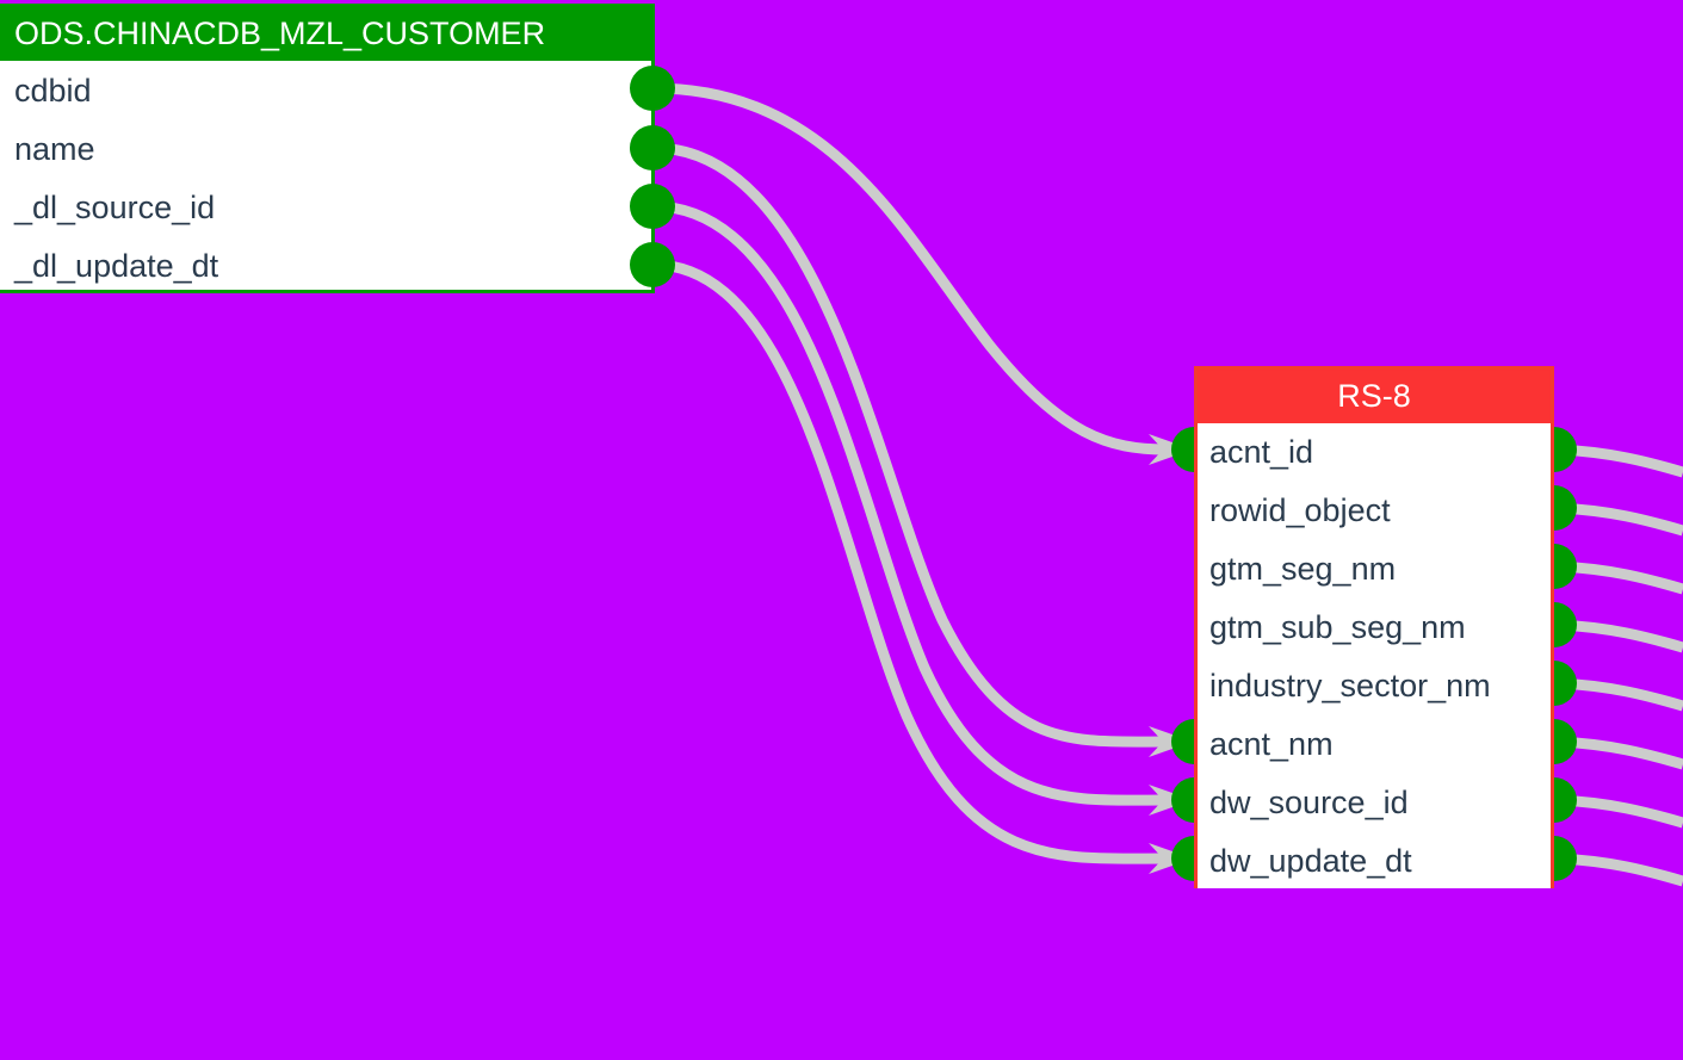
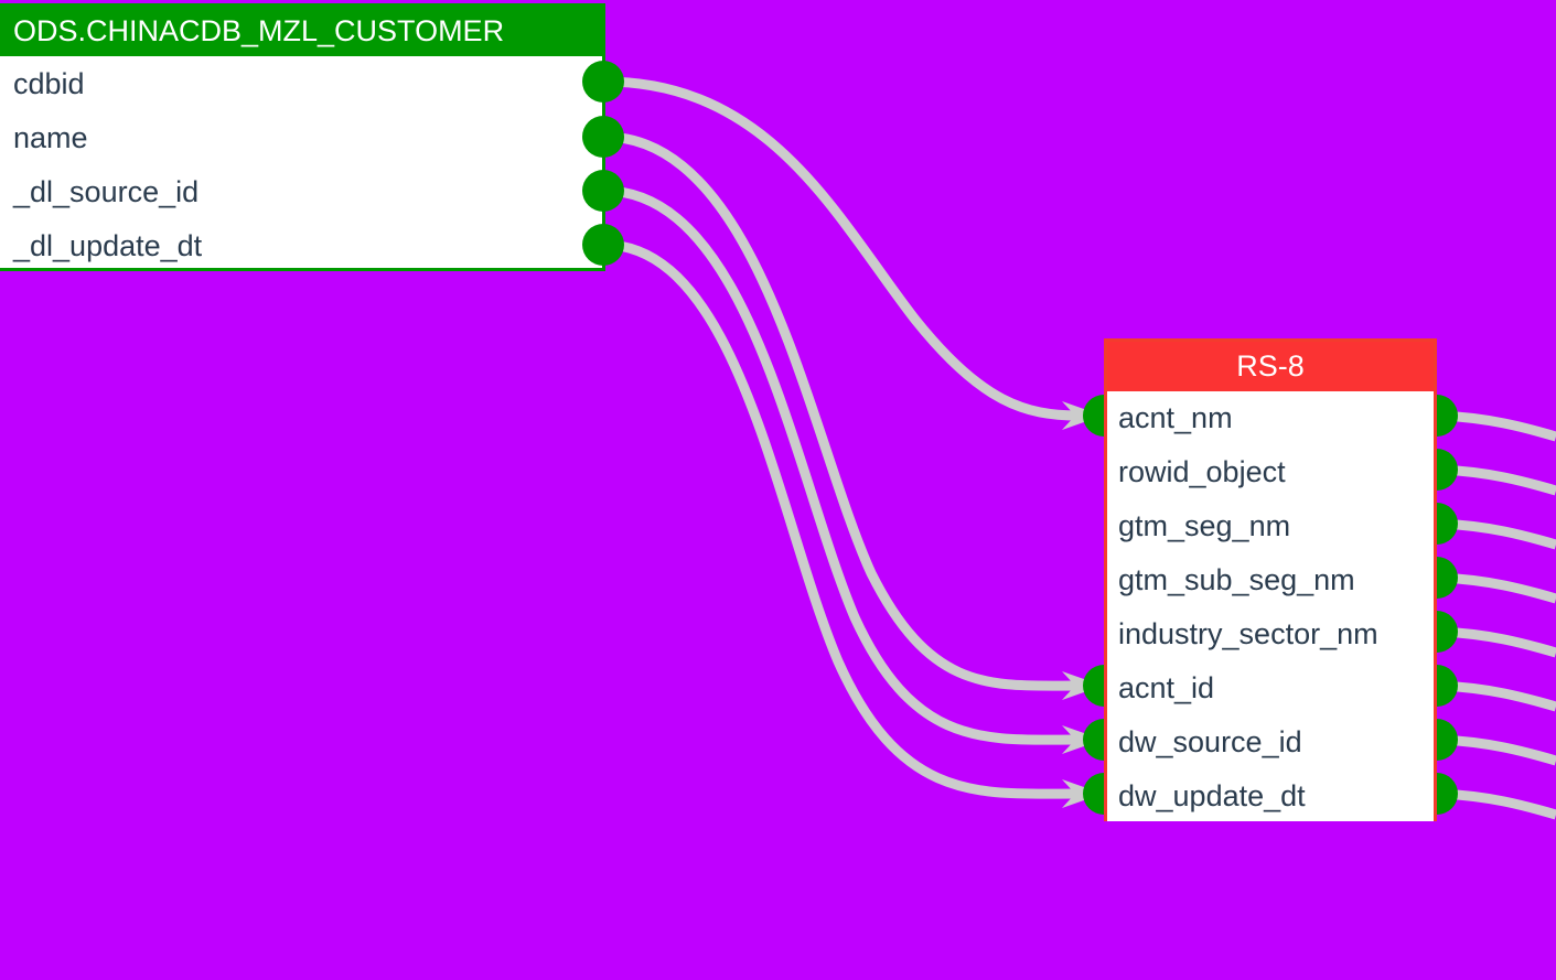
  ODS.CHINACDB_MZL_CUSTOMER
  cdbid
  name
  _dl_source_id
  _dl_update_dt
  RS-8
- acnt_id
+ acnt_nm
  rowid_object
  gtm_seg_nm
  gtm_sub_seg_nm
  industry_sector_nm
- acnt_nm
+ acnt_id
  dw_source_id
  dw_update_dt
